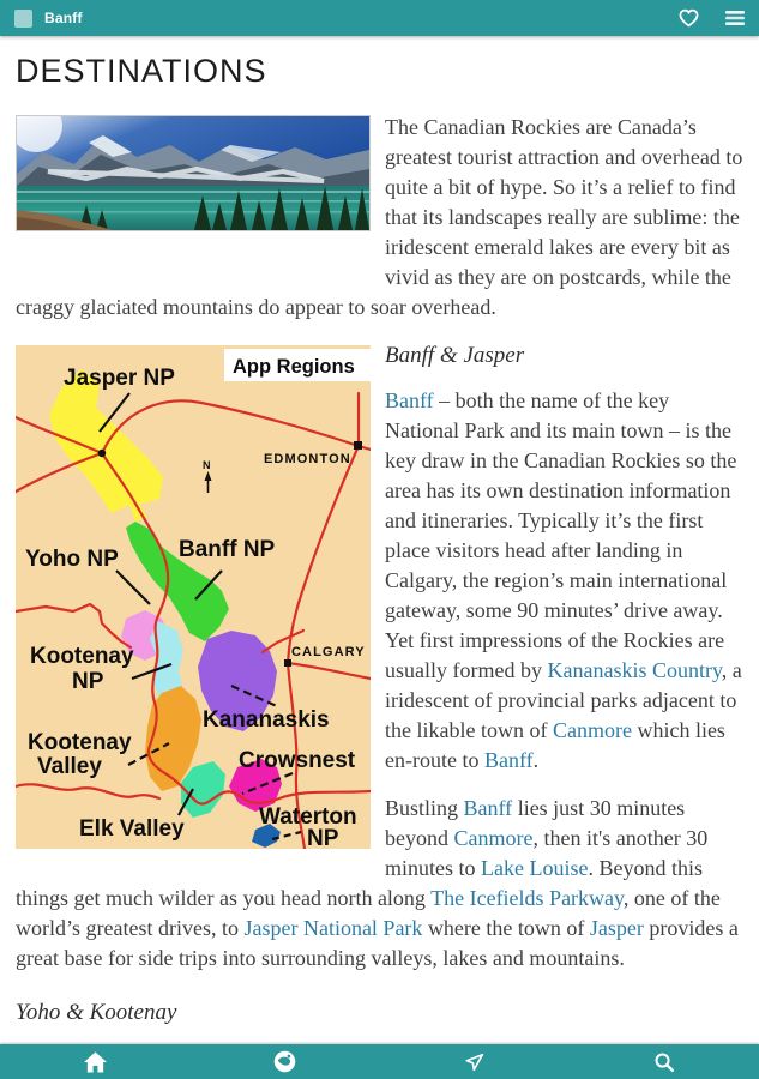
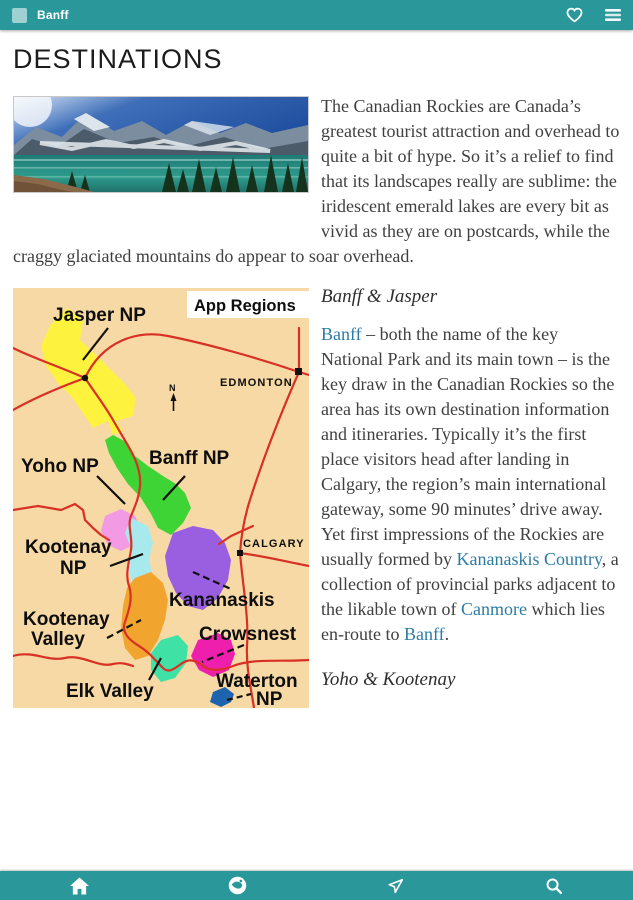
  Banff
  DESTINATIONS
  The Canadian Rockies are Canada’s greatest tourist attraction and overhead to quite a bit of hype. So it’s a relief to find that its landscapes really are sublime: the iridescent emerald lakes are every bit as vivid as they are on postcards, while the craggy glaciated mountains do appear to soar overhead.
  N
  App Regions
  Jasper NP
  Banff NP
  Yoho NP
  Kootenay
  NP
  Kananaskis
  Kootenay
  Valley
  Crowsnest
  Elk Valley
  Waterton
  NP
  EDMONTON
  CALGARY
  Banff & Jasper
- Banff – both the name of the key National Park and its main town – is the key draw in the Canadian Rockies so the area has its own destination information and itineraries. Typically it’s the first place visitors head after landing in Calgary, the region’s main international gateway, some 90 minutes’ drive away. Yet first impressions of the Rockies are usually formed by Kananaskis Country, a iridescent of provincial parks adjacent to the likable town of Canmore which lies en-route to Banff.
+ Banff – both the name of the key National Park and its main town – is the key draw in the Canadian Rockies so the area has its own destination information and itineraries. Typically it’s the first place visitors head after landing in Calgary, the region’s main international gateway, some 90 minutes’ drive away. Yet first impressions of the Rockies are usually formed by Kananaskis Country, a collection of provincial parks adjacent to the likable town of Canmore which lies en-route to Banff.
- Bustling Banff lies just 30 minutes beyond Canmore, then it's another 30 minutes to Lake Louise. Beyond this things get much wilder as you head north along The Icefields Parkway, one of the world’s greatest drives, to Jasper National Park where the town of Jasper provides a great base for side trips into surrounding valleys, lakes and mountains.
  Yoho & Kootenay
